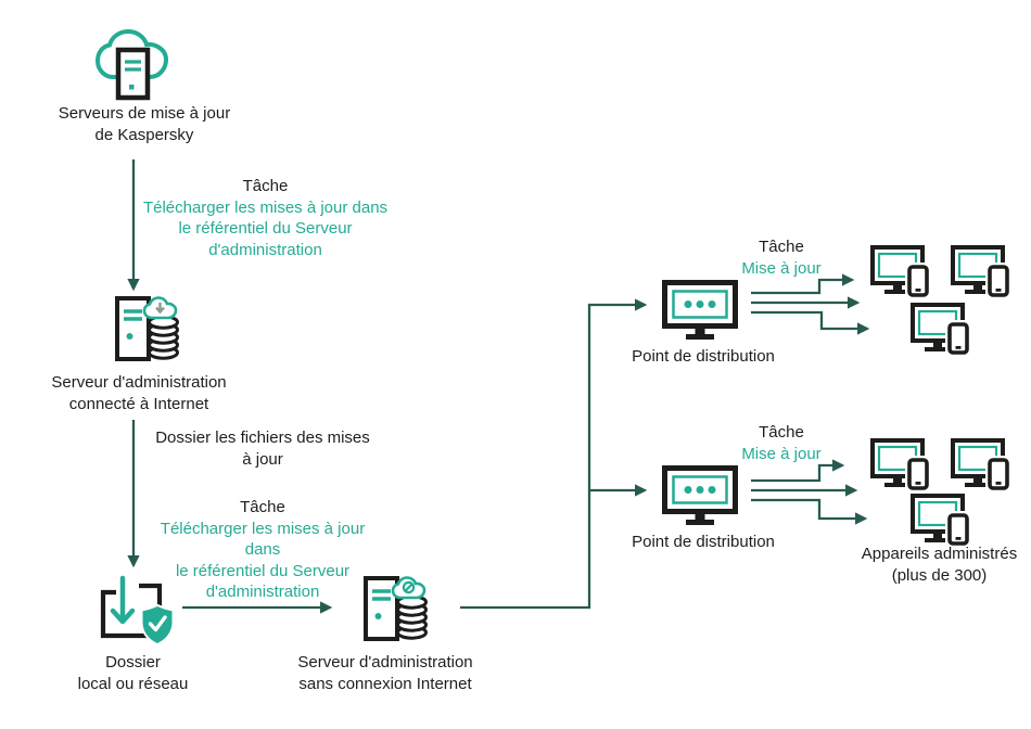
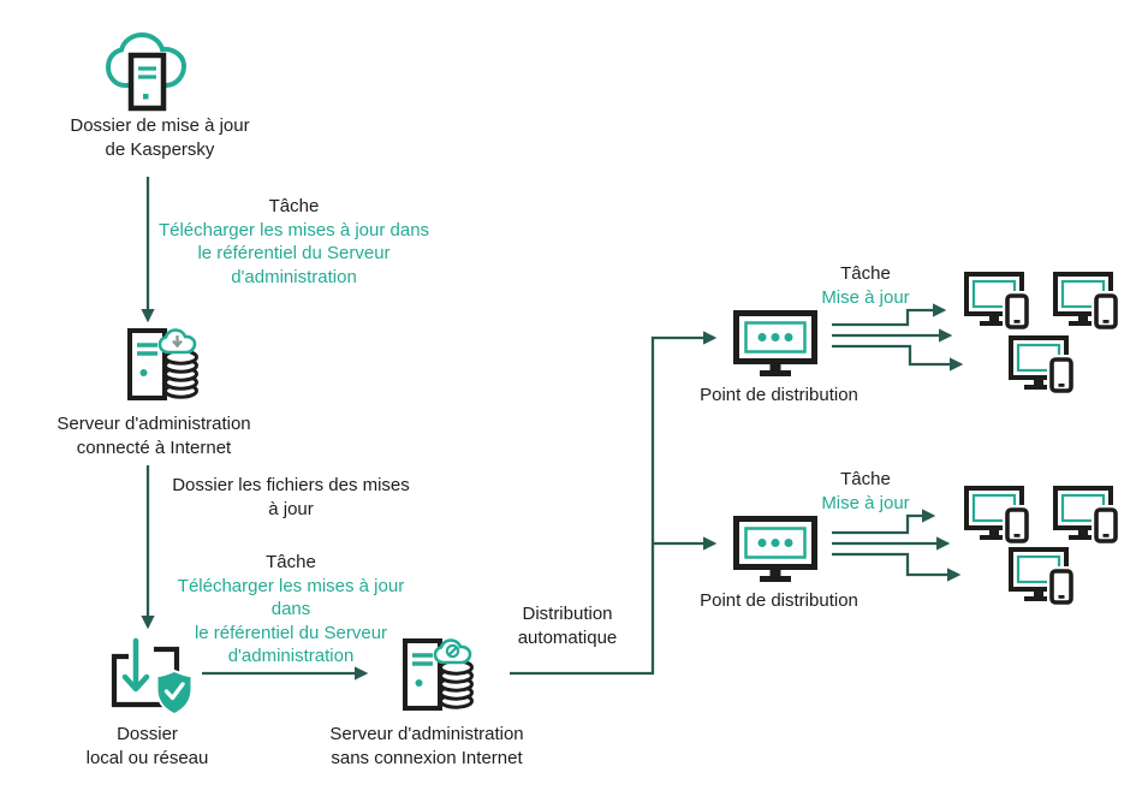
- Serveurs de mise à jour
+ Dossier de mise à jour
  de Kaspersky
  Serveur d'administration
  connecté à Internet
  Dossier
  local ou réseau
  Serveur d'administration
  sans connexion Internet
  Point de distribution
  Point de distribution
- Appareils administrés
- (plus de 300)
  Tâche
  Télécharger les mises à jour dans
  le référentiel du Serveur
  d'administration
  Dossier les fichiers des mises
  à jour
  Tâche
  Télécharger les mises à jour
  dans
  le référentiel du Serveur
  d'administration
+ Distribution
+ automatique
  Tâche
  Mise à jour
  Tâche
  Mise à jour
